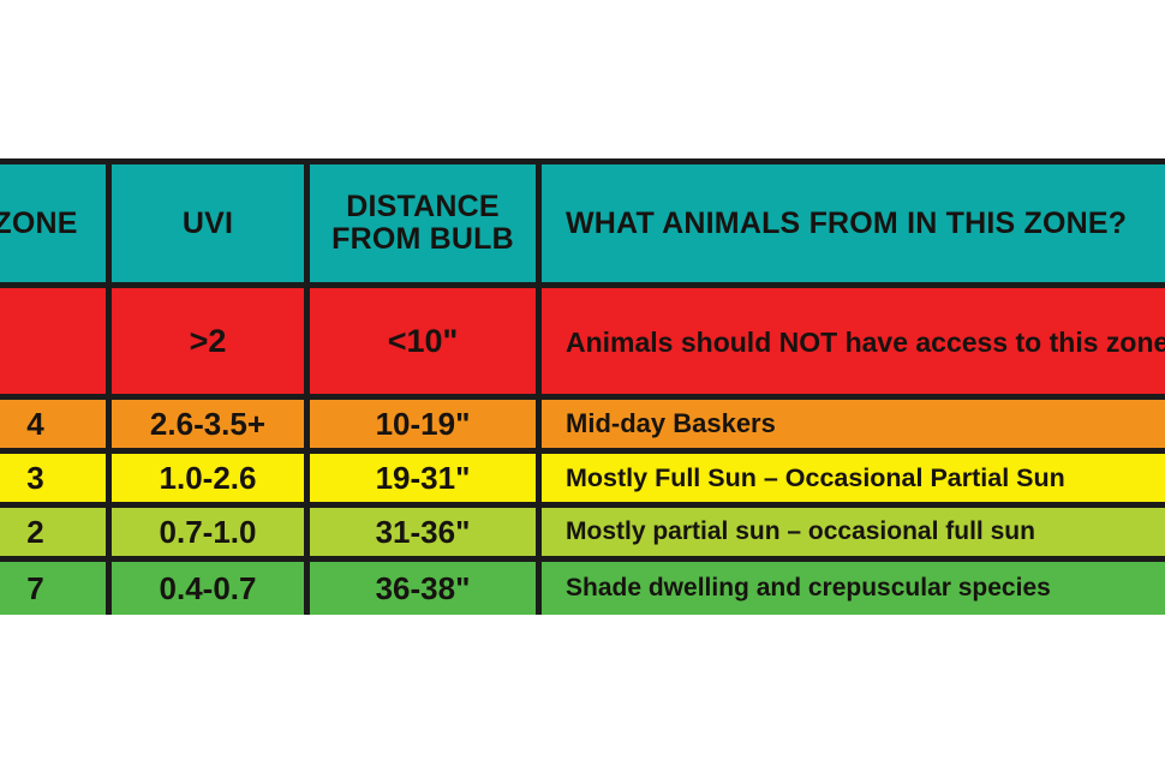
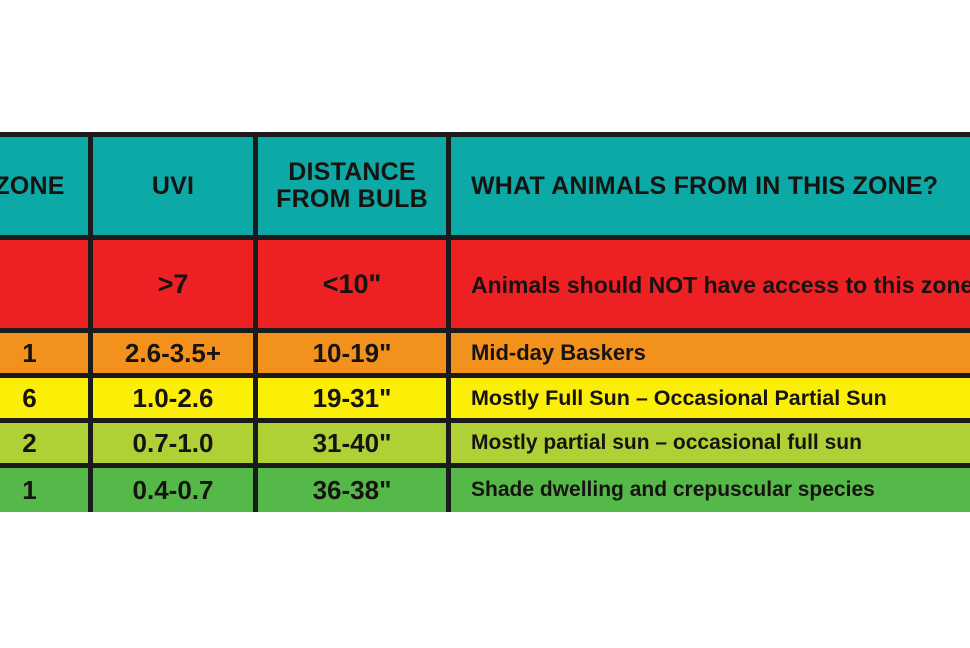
  ZONE	UVI	DISTANCE FROM BULB	WHAT ANIMALS FROM IN THIS ZONE?
- 	>2	<10"	Animals should NOT have access to this zone
+ 	>7	<10"	Animals should NOT have access to this zone
- 4	2.6-3.5+	10-19"	Mid-day Baskers
+ 1	2.6-3.5+	10-19"	Mid-day Baskers
- 3	1.0-2.6	19-31"	Mostly Full Sun – Occasional Partial Sun
+ 6	1.0-2.6	19-31"	Mostly Full Sun – Occasional Partial Sun
- 2	0.7-1.0	31-36"	Mostly partial sun – occasional full sun
+ 2	0.7-1.0	31-40"	Mostly partial sun – occasional full sun
- 7	0.4-0.7	36-38"	Shade dwelling and crepuscular species
+ 1	0.4-0.7	36-38"	Shade dwelling and crepuscular species
